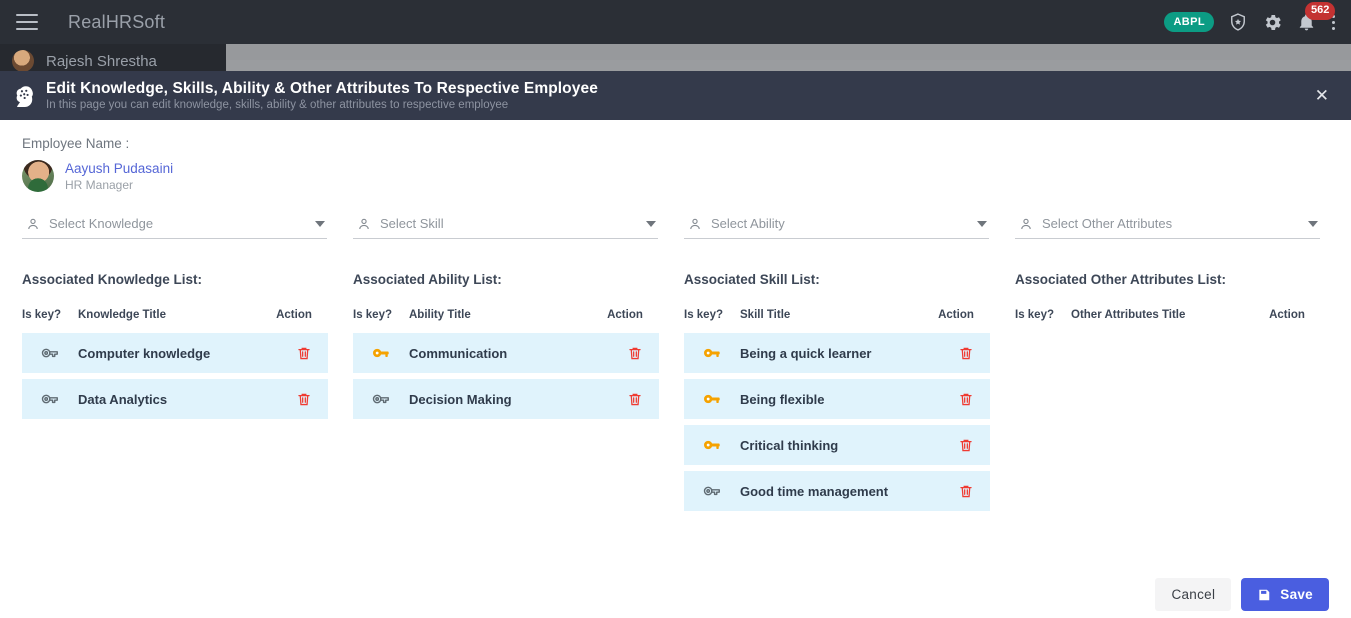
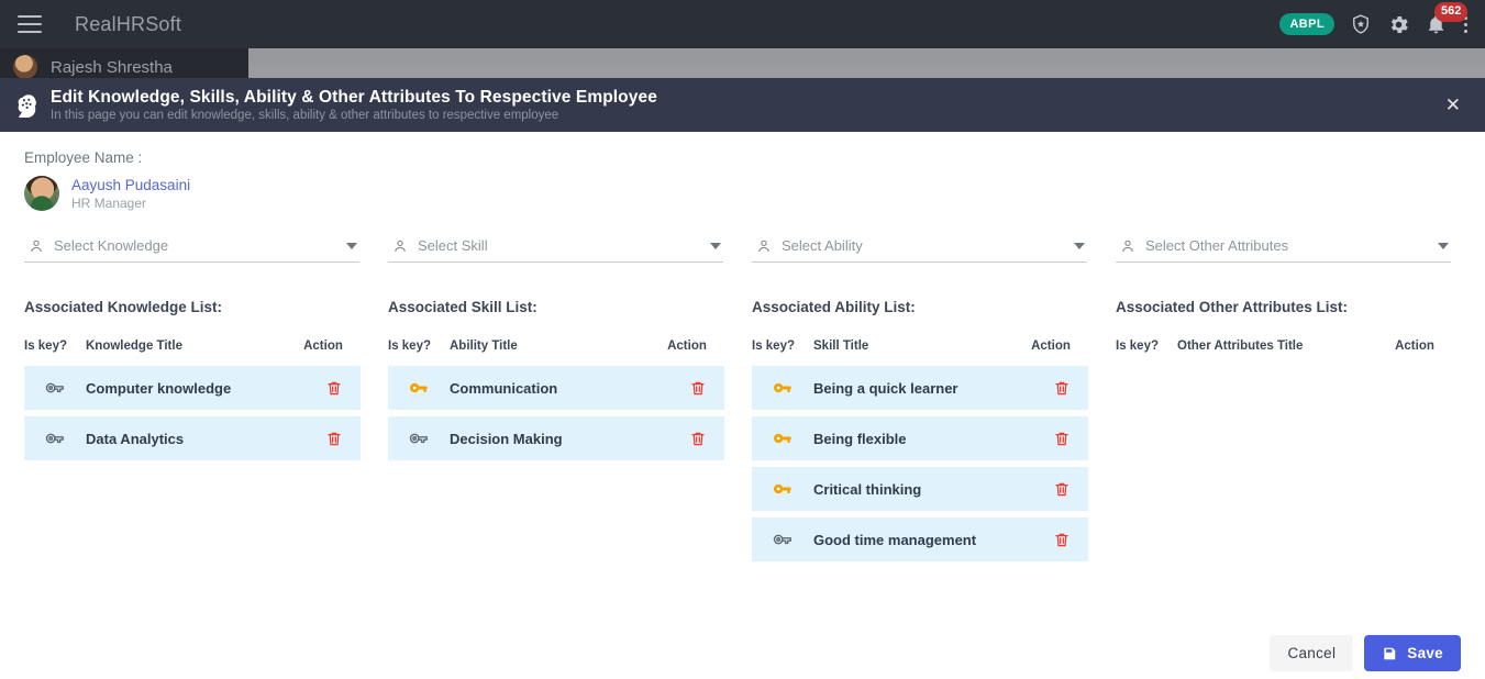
  RealHRSoft
  ABPL
  562
  Rajesh Shrestha
  Edit Knowledge, Skills, Ability & Other Attributes To Respective Employee
  In this page you can edit knowledge, skills, ability & other attributes to respective employee
  ✕
  Employee Name :
  Aayush Pudasaini
  HR Manager
  Select Knowledge
  Associated Knowledge List:
  Is key?
  Knowledge Title
  Action
  Computer knowledge
  Data Analytics
  Select Skill
- Associated Ability List:
+ Associated Skill List:
  Is key?
  Ability Title
  Action
  Communication
  Decision Making
  Select Ability
- Associated Skill List:
+ Associated Ability List:
  Is key?
  Skill Title
  Action
  Being a quick learner
  Being flexible
  Critical thinking
  Good time management
  Select Other Attributes
  Associated Other Attributes List:
  Is key?
  Other Attributes Title
  Action
  Cancel
  Save
